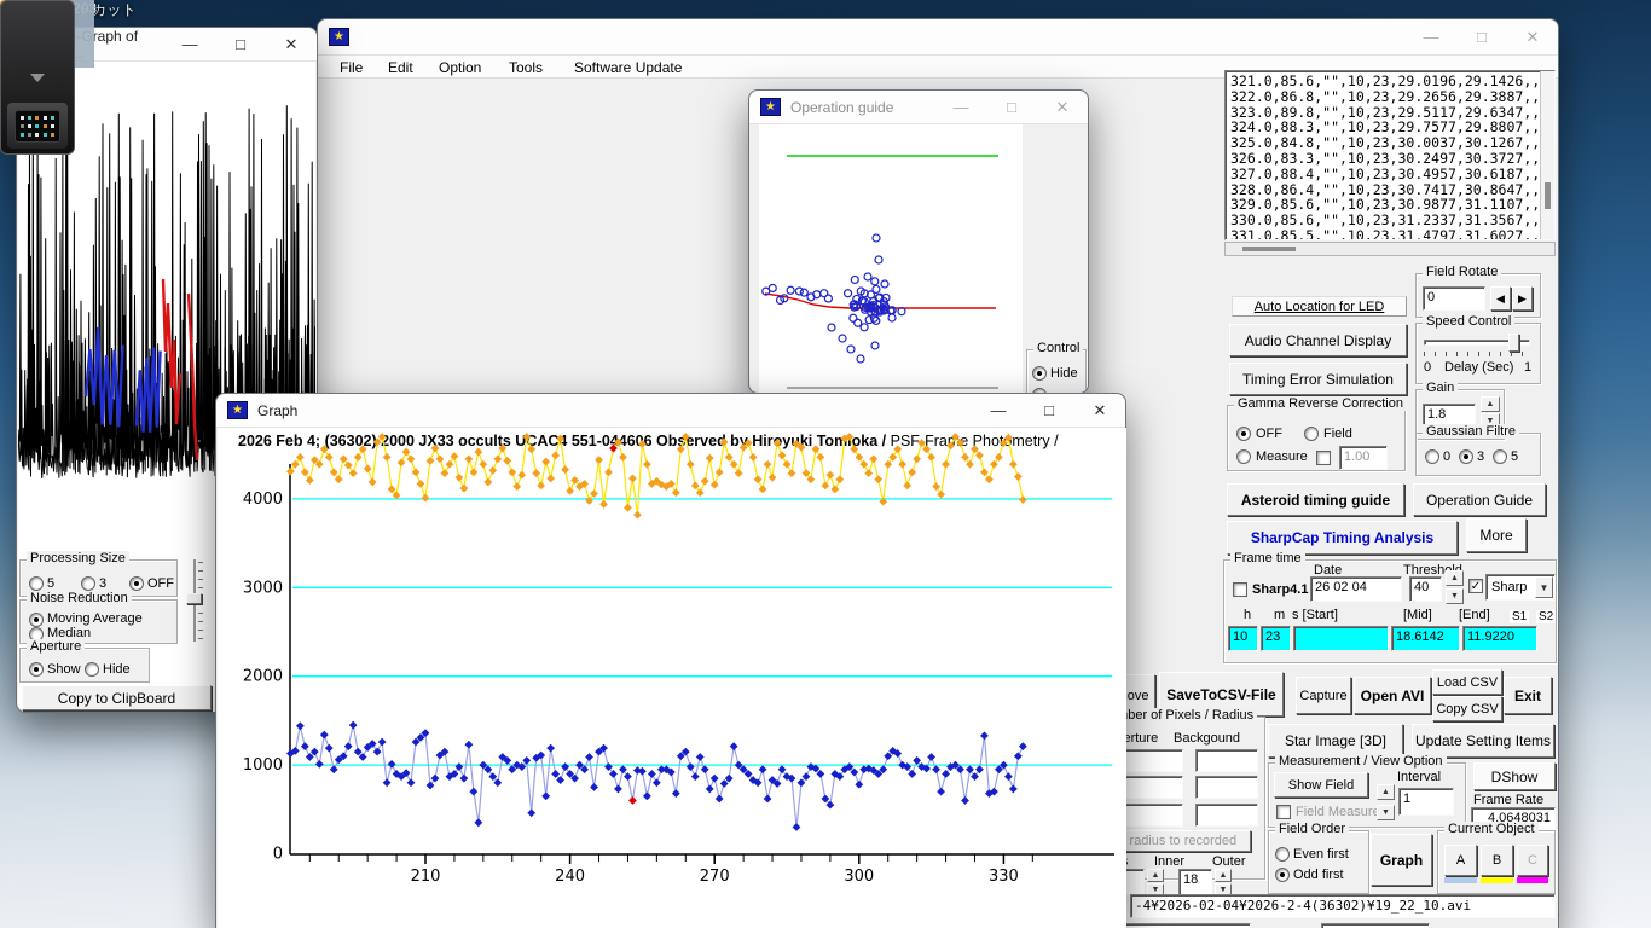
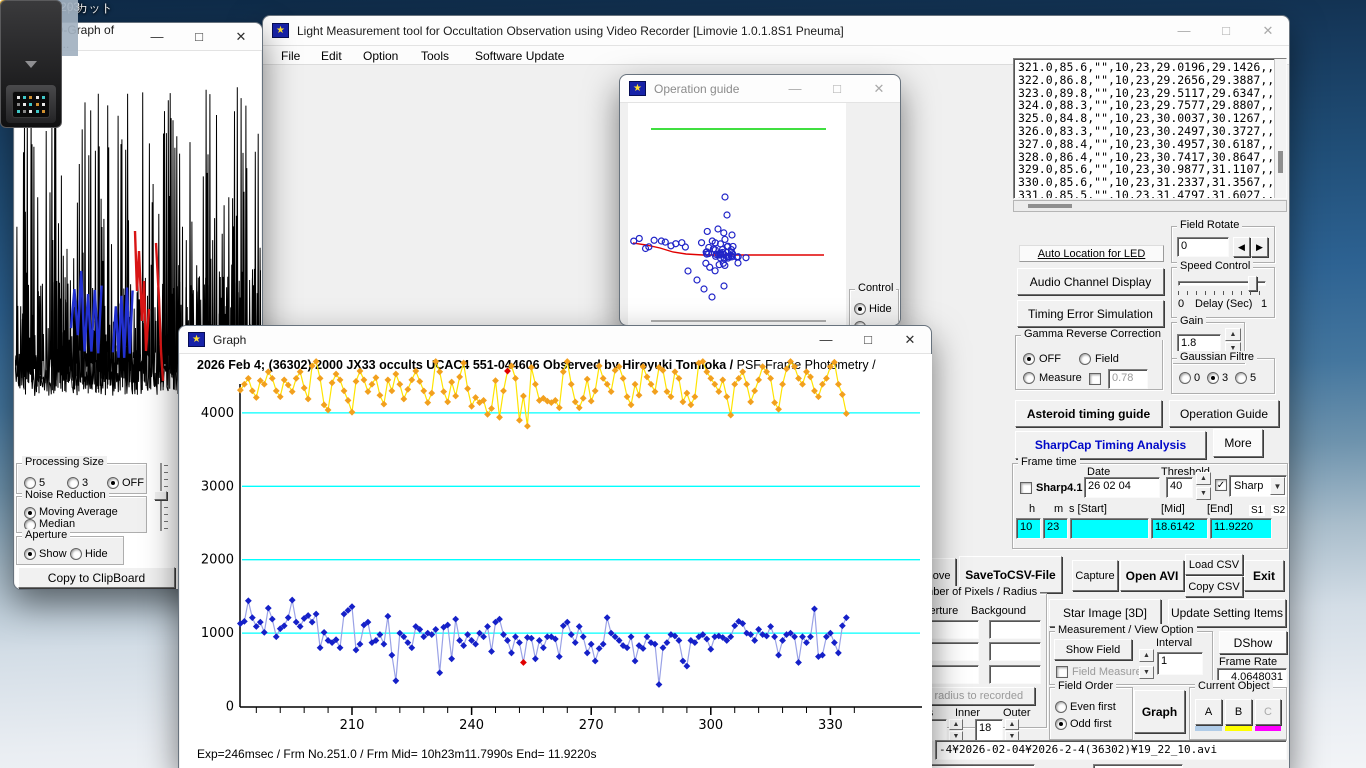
  ★
+ Light Measurement tool for Occultation Observation using Video Recorder [Limovie 1.0.1.8S1 Pneuma]
  —
  □
  ✕
  File
  Edit
  Option
  Tools
  Software Update
  321.0,85.6,"",10,23,29.0196,29.1426,,
  322.0,86.8,"",10,23,29.2656,29.3887,,
  323.0,89.8,"",10,23,29.5117,29.6347,,
  324.0,88.3,"",10,23,29.7577,29.8807,,
  325.0,84.8,"",10,23,30.0037,30.1267,,
  326.0,83.3,"",10,23,30.2497,30.3727,,
  327.0,88.4,"",10,23,30.4957,30.6187,,
  328.0,86.4,"",10,23,30.7417,30.8647,,
  329.0,85.6,"",10,23,30.9877,31.1107,,
  330.0,85.6,"",10,23,31.2337,31.3567,,
  331.0,85.5,"",10,23,31.4797,31.6027,,
  Auto Location for LED
  Audio Channel Display
  Timing Error Simulation
  Gamma Reverse Correction
  OFF
  Field
  Measure
- 1.00
+ 0.78
  Field Rotate
  0
  ◀
  ▶
  Speed Control
  0
  Delay (Sec)
  1
  Gain
  1.8
  Gaussian Filtre
  0
  3
  5
  Asteroid timing guide
  Operation Guide
  SharpCap Timing Analysis
  More
  Frame time
  Sharp4.1
  Date
  26 02 04
  40
  Sharp
  ▼
  h
  m
  s [Start]
  [Mid]
  [End]
  S1
  S2
  10
  23
  18.6142
  11.9220
  SaveToCSV-File
  Capture
  Open AVI
  Load CSV
  Copy CSV
  Exit
  ber of Pixels / Radius
  erture
  Backgound
  radius to recorded
  Inner
  Outer
  18
  Star Image [3D]
  Update Setting Items
  Measurement / View Option
  Show Field
  Interval
  Field Measur
  1
  DShow
  Frame Rate
  4.0648031
  Field Order
  Even first
  Odd first
  Graph
  Current Object
  A
  B
  C
  -4¥2026-02-04¥2026-2-4(36302)¥19_22_10.avi
  —
  □
  ✕
  Processing Size
  5
  3
  OFF
  Noise Reduction
  Moving Average
  Median
  Aperture
  Show
  Hide
  Copy to ClipBoard
  ★
  Operation guide
  —
  □
  ✕
  Control
  Hide
  ★
  Graph
  —
  □
  ✕
  2026 Feb 4; (36302) 2000 JX33 occults UCAC4 551-044606 Observe by Hiryki Tomioka / PSFFrae Photmetry /
  0
  1000
  2000
  3000
  4000
  210
  240
  270
  300
  330
+ Exp=246msec / Frm No.251.0 / Frm Mid= 10h23m11.7990s End= 11.9220s
